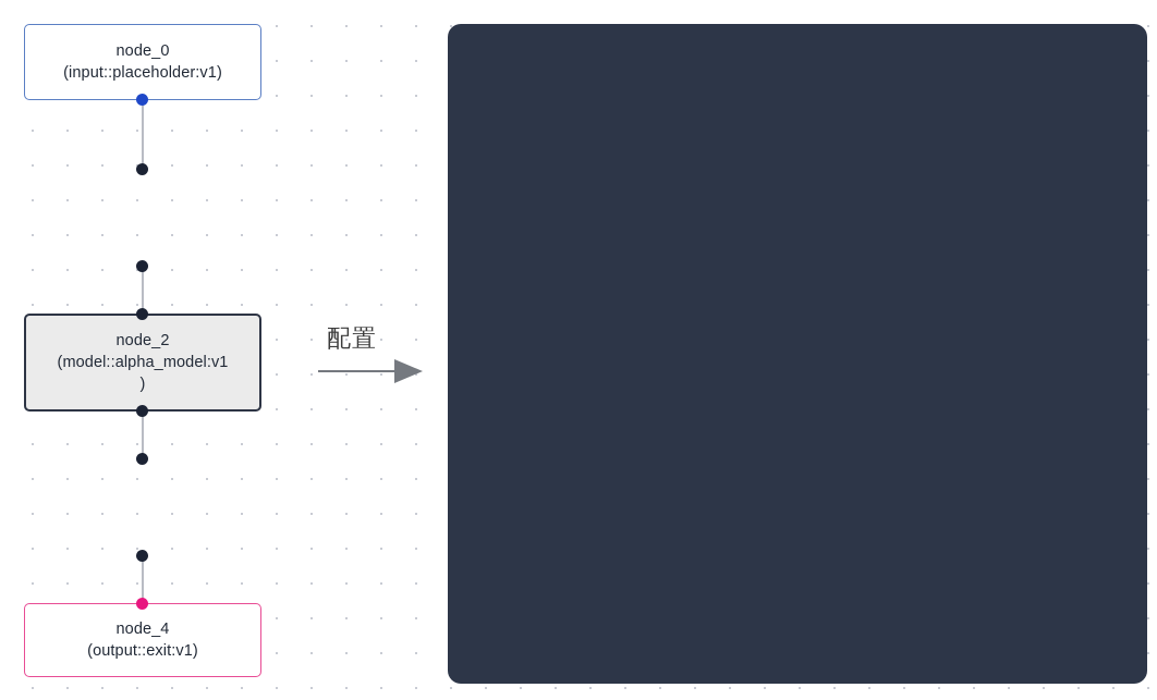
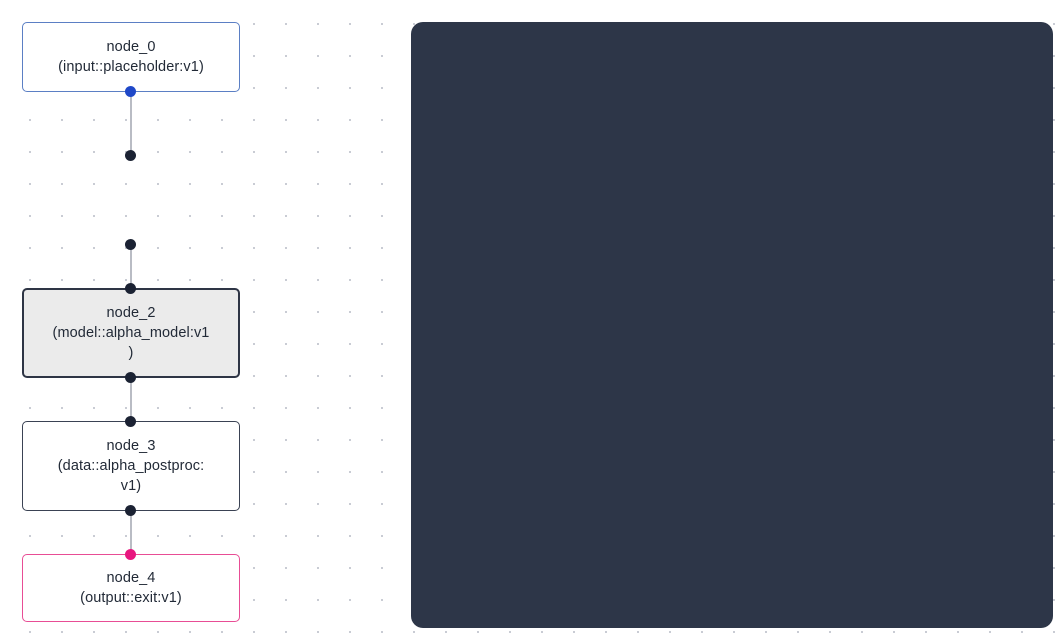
  node_0
  (input::placeholder:v1)
  node_2
  (model::alpha_model:v1
  )
+ node_3
+ (data::alpha_postproc:
+ v1)
  node_4
  (output::exit:v1)
- 配置
